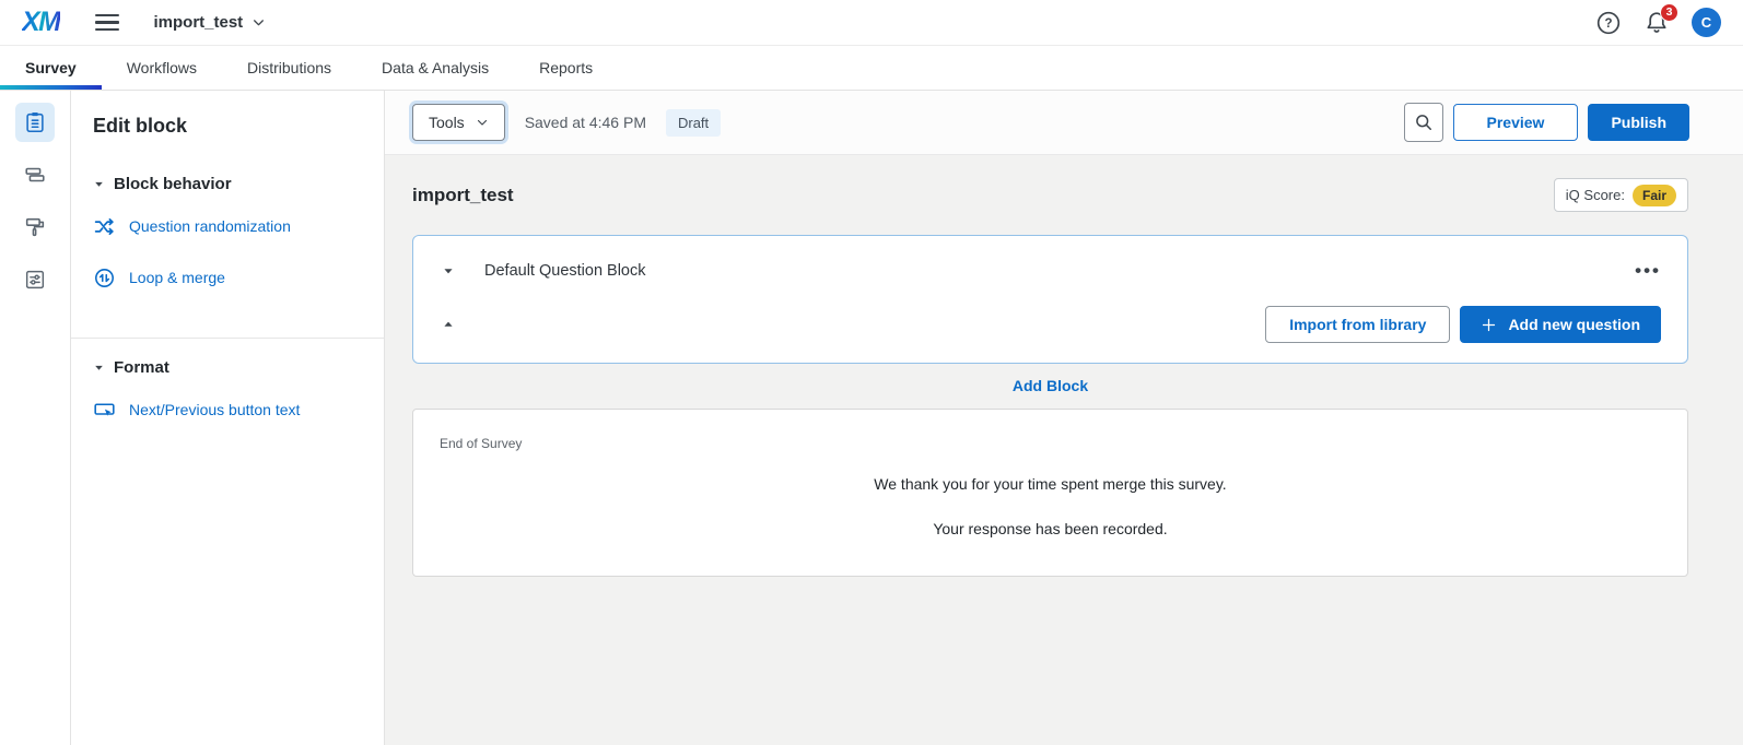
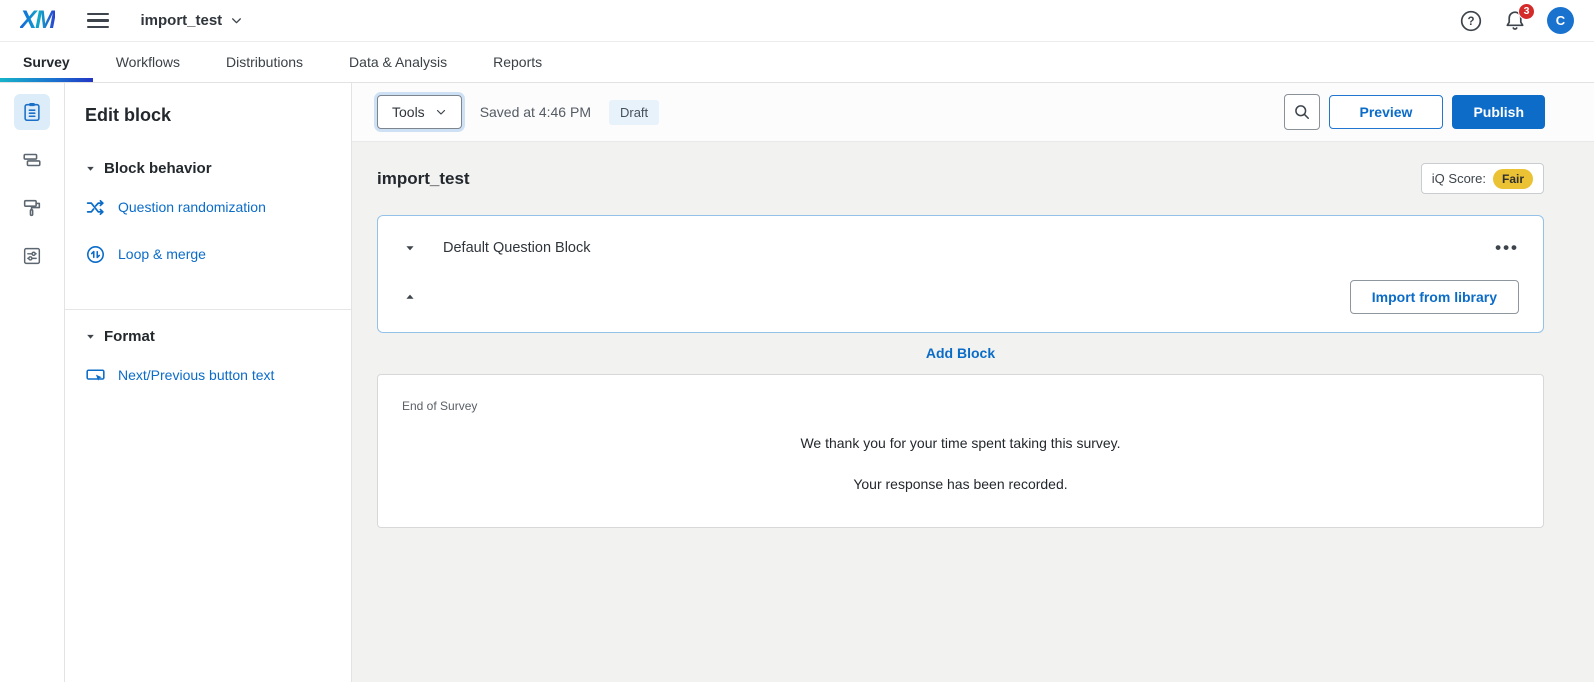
  XM
  import_test
  ?
  3
  C
  Survey
  Workflows
  Distributions
  Data & Analysis
  Reports
  Edit block
  Block behavior
  Question randomization
  Loop & merge
  Format
  Next/Previous button text
  Tools
  Saved at 4:46 PM
  Draft
  Preview
  Publish
  import_test
  iQ Score:
  Fair
  Default Question Block
  •••
  Import from library
- Add new question
  Add Block
  End of Survey
- We thank you for your time spent merge this survey.
+ We thank you for your time spent taking this survey.
  Your response has been recorded.
